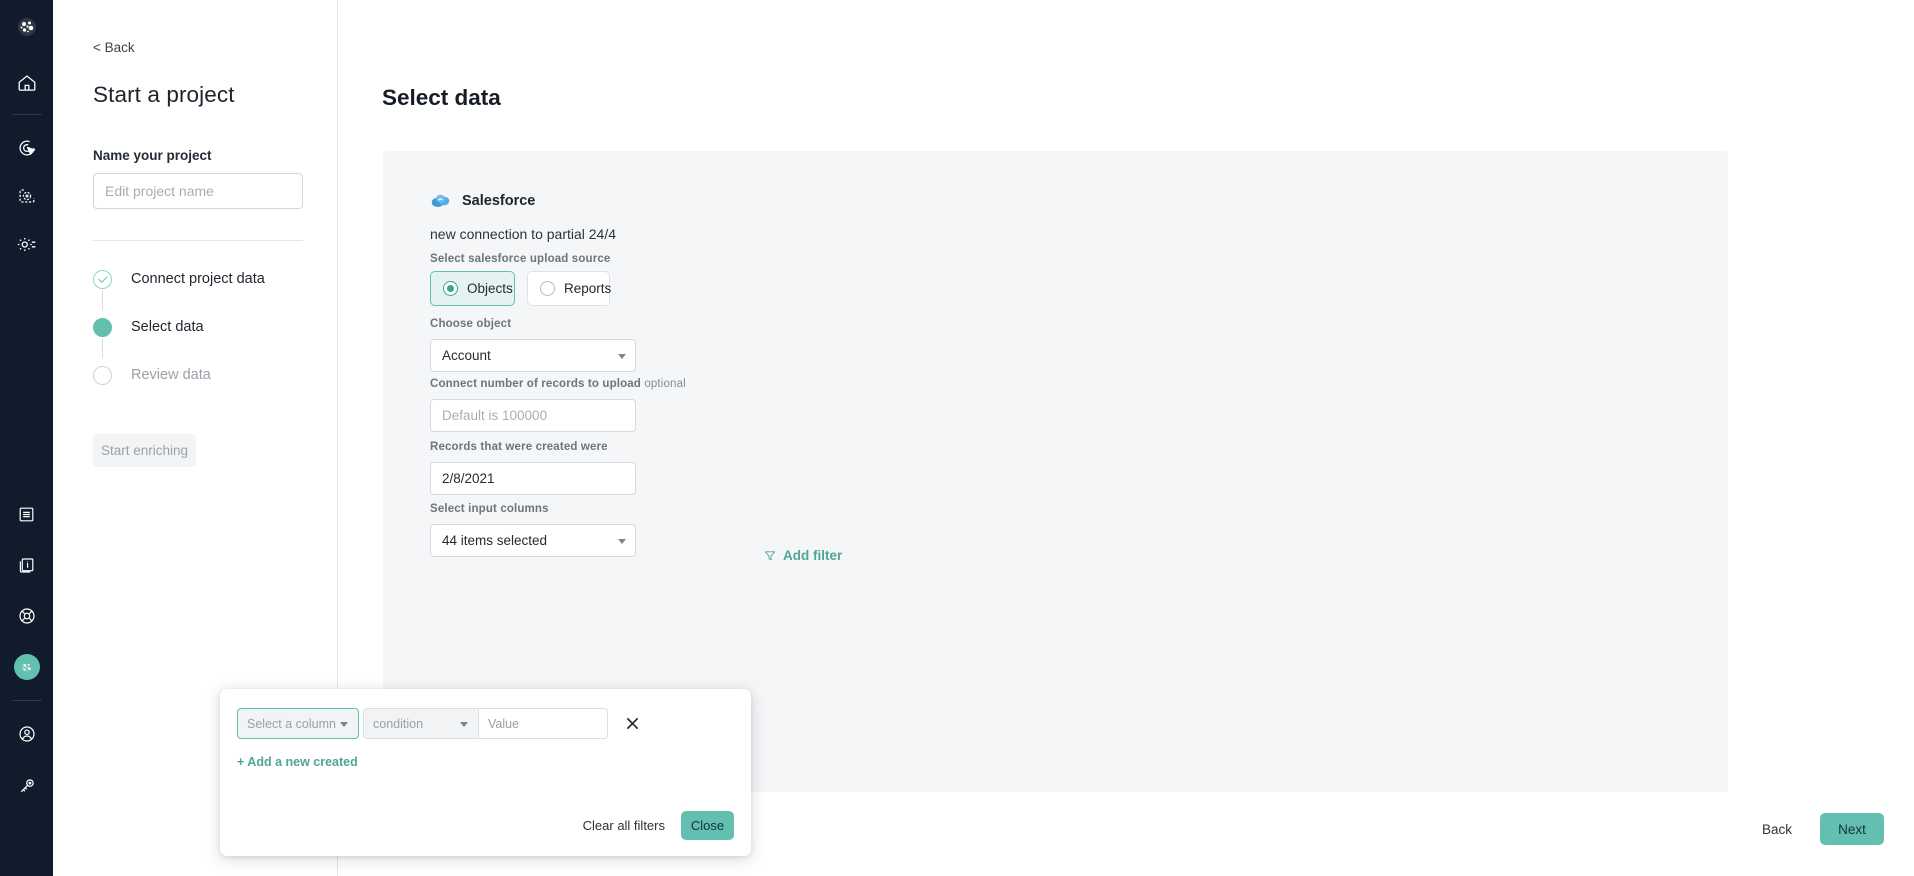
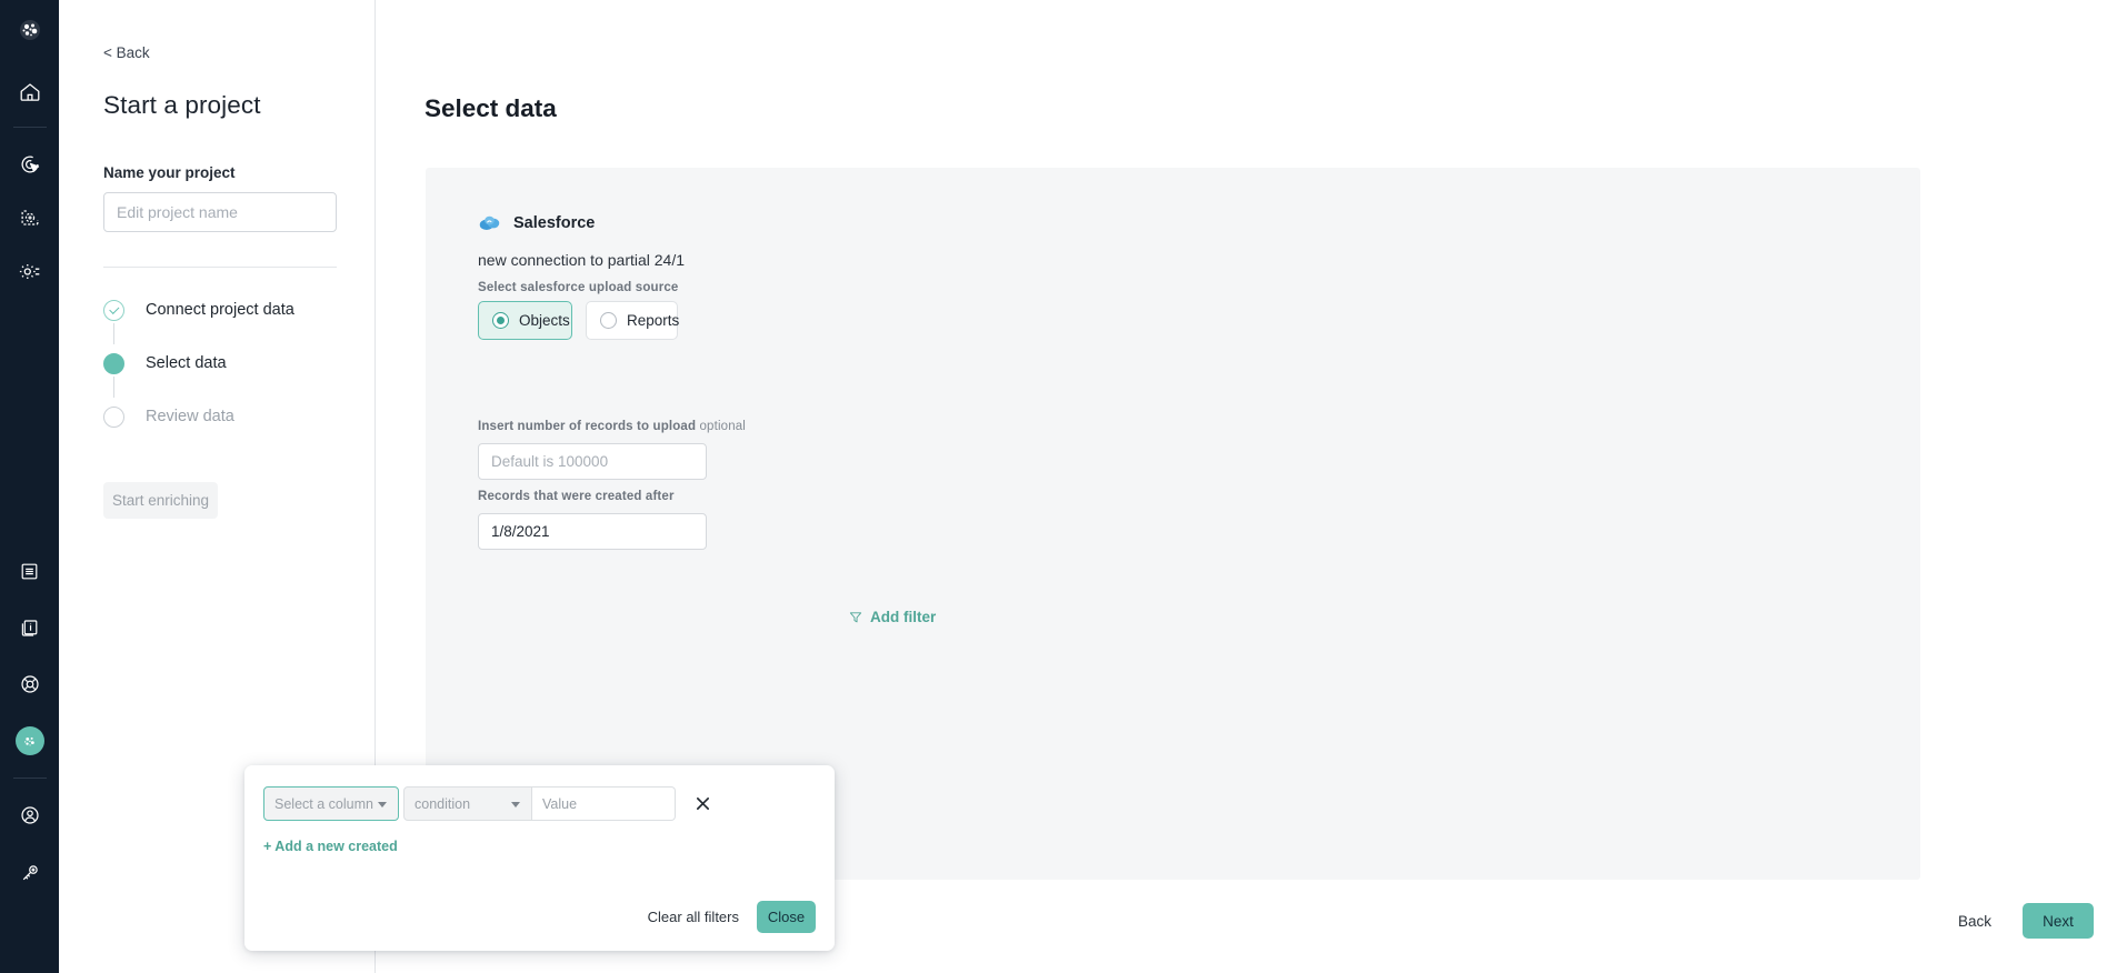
  < Back
  Start a project
  Name your project
  Edit project name
  Connect project data
  Select data
  Review data
  Start enriching
  Select data
  Salesforce
- new connection to partial 24/4
+ new connection to partial 24/1
  Select salesforce upload source
  Objects
  Reports
- Choose object
- Account
- Connect number of records to upload optional
+ Insert number of records to upload optional
  Default is 100000
- Records that were created were
+ Records that were created after
- 2/8/2021
+ 1/8/2021
- Select input columns
- 44 items selected
  Add filter
  Select a column
  condition
  Value
  + Add a new created
  Clear all filters
  Close
  Back
  Next
